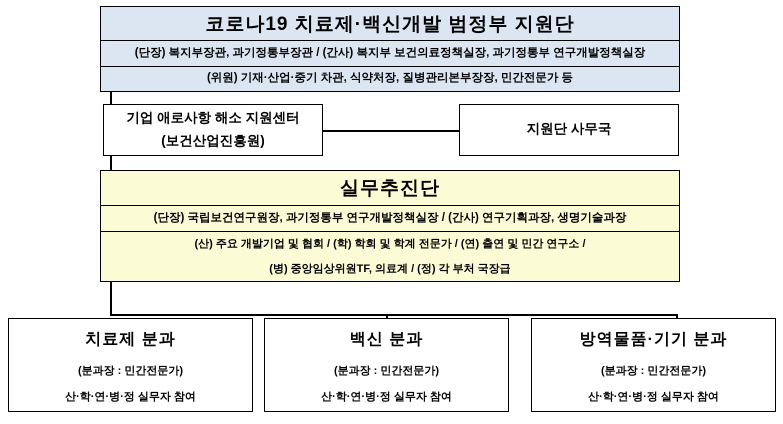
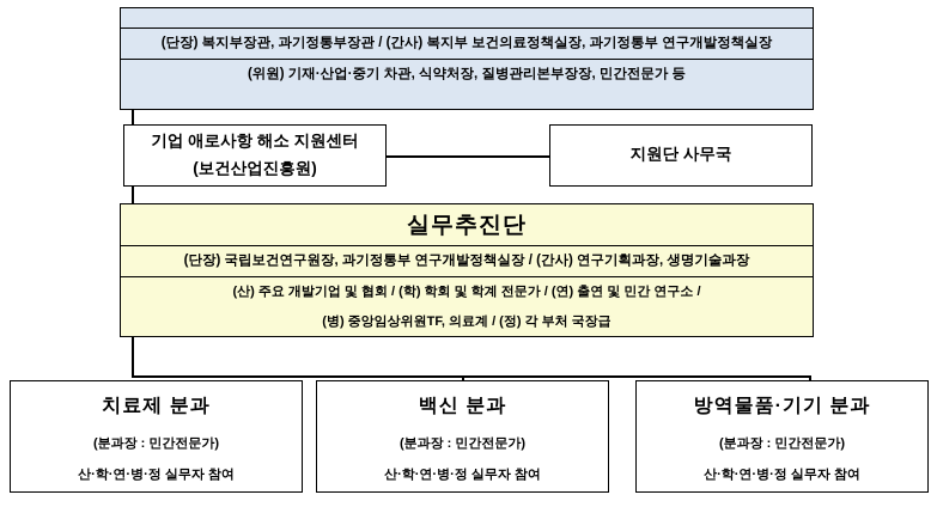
- 코로나19 치료제·백신개발 범정부 지원단
  (단장) 복지부장관, 과기정통부장관 / (간사) 복지부 보건의료정책실장, 과기정통부 연구개발정책실장
  (위원) 기재·산업·중기 차관, 식약처장, 질병관리본부장장, 민간전문가 등
  기업 애로사항 해소 지원센터
  (보건산업진흥원)
  지원단 사무국
  실무추진단
  (단장) 국립보건연구원장, 과기정통부 연구개발정책실장 / (간사) 연구기획과장, 생명기술과장
  (산) 주요 개발기업 및 협회 / (학) 학회 및 학계 전문가 / (연) 출연 및 민간 연구소 /
  (병) 중앙임상위원TF, 의료계 / (정) 각 부처 국장급
  치료제 분과
  (분과장 : 민간전문가)
  산·학·연·병·정 실무자 참여
  백신 분과
  (분과장 : 민간전문가)
  산·학·연·병·정 실무자 참여
  방역물품·기기 분과
  (분과장 : 민간전문가)
  산·학·연·병·정 실무자 참여
